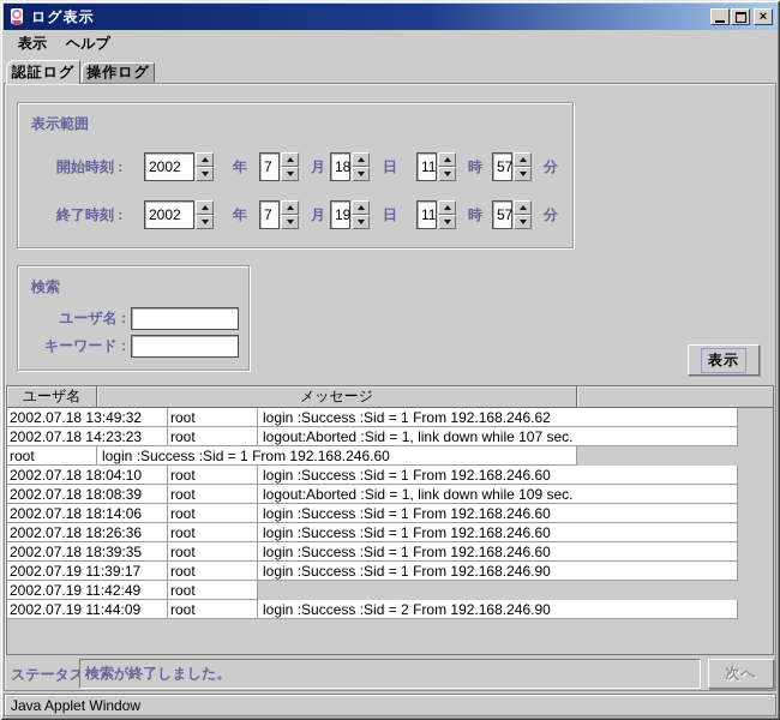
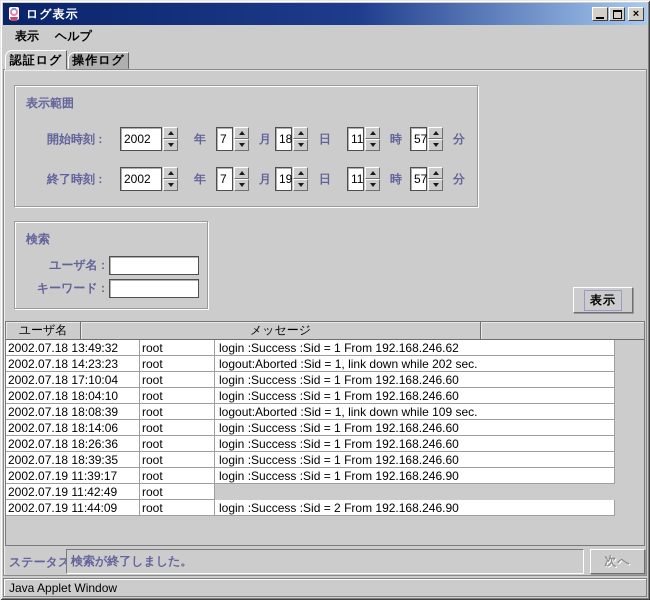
  ログ表示
  ×
  表示
  ヘルプ
  認証ログ
  操作ログ
  表示範囲
  開始時刻 :
  2002
  年
  7
  月
  18
  日
  11
  時
  57
  分
  終了時刻 :
  2002
  年
  7
  月
  19
  日
  11
  時
  57
  分
  検索
  ユーザ名 :
  キーワード :
  表示
  ユーザ名
  メッセージ
  2002.07.18 13:49:32
  root
  login :Success :Sid = 1 From 192.168.246.62
  2002.07.18 14:23:23
  root
- logout:Aborted :Sid = 1, link down while 107 sec.
+ logout:Aborted :Sid = 1, link down while 202 sec.
+ 2002.07.18 17:10:04
  root
  login :Success :Sid = 1 From 192.168.246.60
  2002.07.18 18:04:10
  root
  login :Success :Sid = 1 From 192.168.246.60
  2002.07.18 18:08:39
  root
  logout:Aborted :Sid = 1, link down while 109 sec.
  2002.07.18 18:14:06
  root
  login :Success :Sid = 1 From 192.168.246.60
  2002.07.18 18:26:36
  root
  login :Success :Sid = 1 From 192.168.246.60
  2002.07.18 18:39:35
  root
  login :Success :Sid = 1 From 192.168.246.60
  2002.07.19 11:39:17
  root
  login :Success :Sid = 1 From 192.168.246.90
  2002.07.19 11:42:49
  root
  2002.07.19 11:44:09
  root
  login :Success :Sid = 2 From 192.168.246.90
  ステータス
  検索が終了しました。
  次へ
  Java Applet Window
